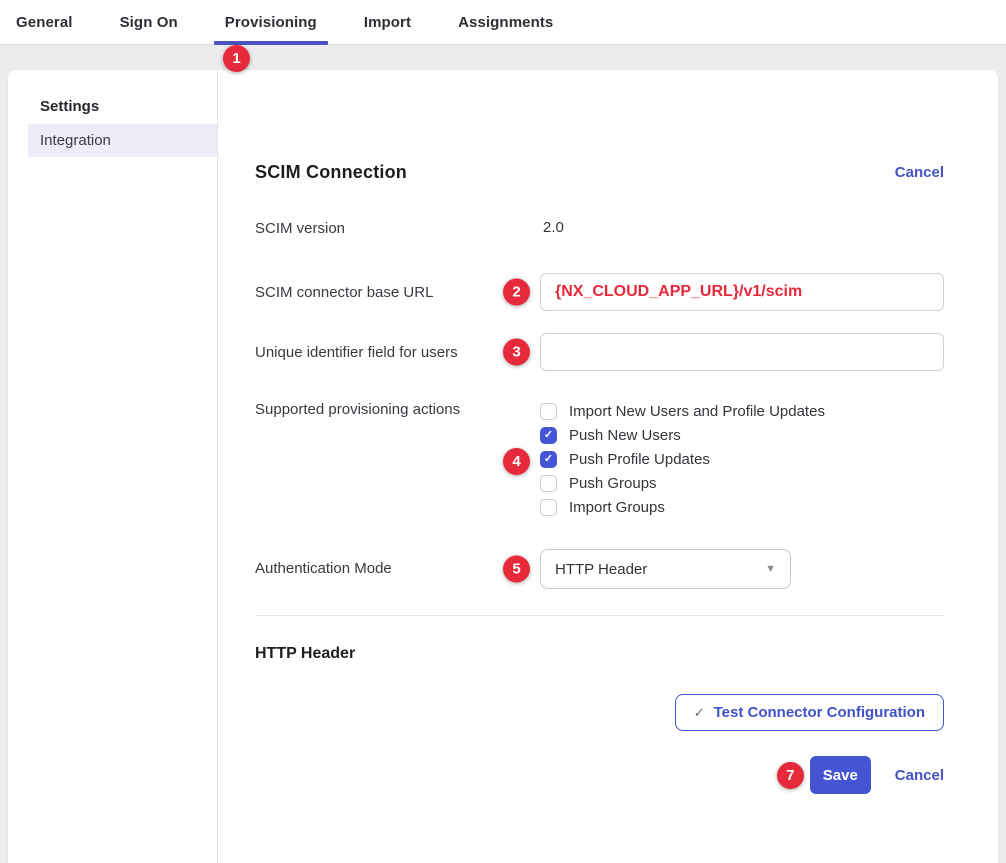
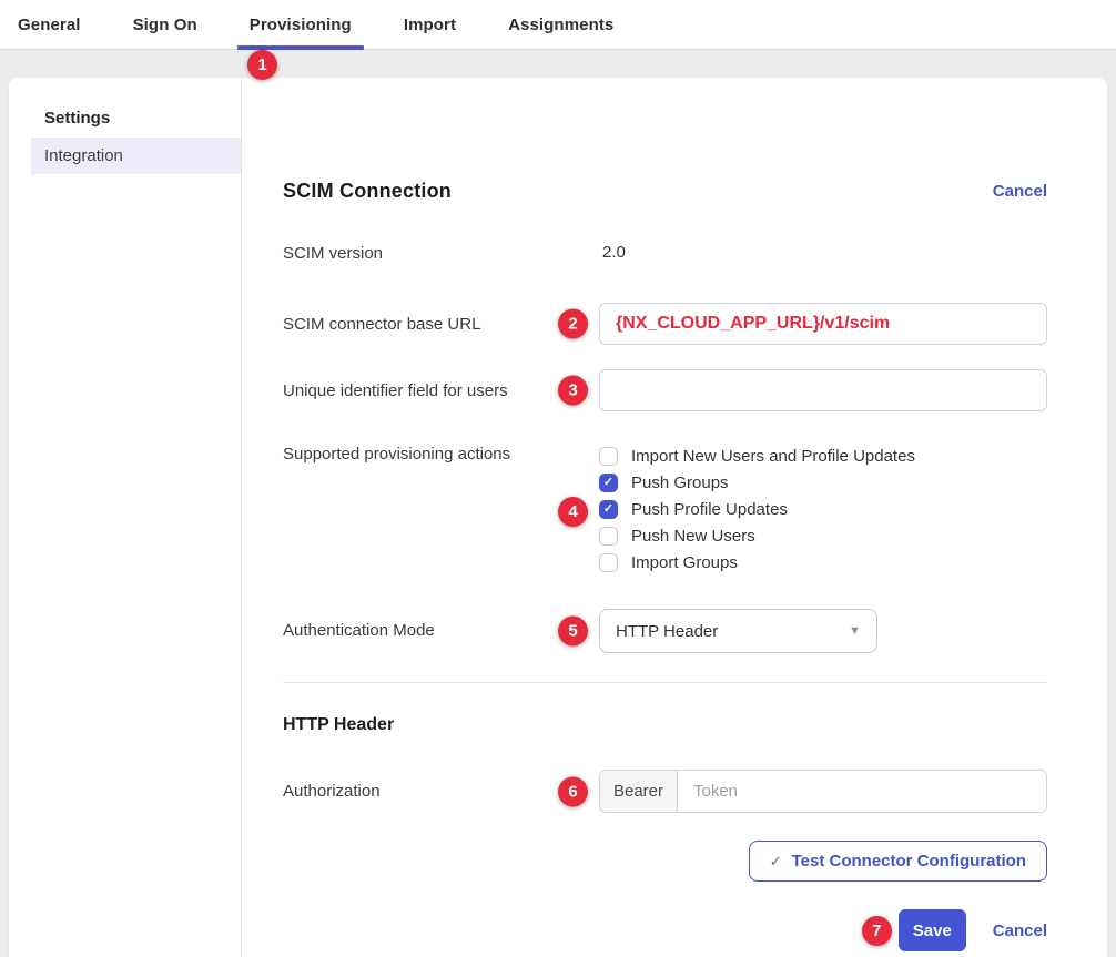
  General
  Sign On
  Provisioning
  Import
  Assignments
  1
  Settings
  Integration
  SCIM Connection
  Cancel
  SCIM version
  2.0
  SCIM connector base URL
  2
  {NX_CLOUD_APP_URL}/v1/scim
  Unique identifier field for users
  3
  Supported provisioning actions
  4
  Import New Users and Profile Updates
  ✓
- Push New Users
+ Push Groups
  ✓
  Push Profile Updates
- Push Groups
+ Push New Users
  Import Groups
  Authentication Mode
  5
  HTTP Header
  ▼
  HTTP Header
+ Authorization
+ 6
+ Bearer
+ Token
  ✓
  Test Connector Configuration
  7
  Save
  Cancel
